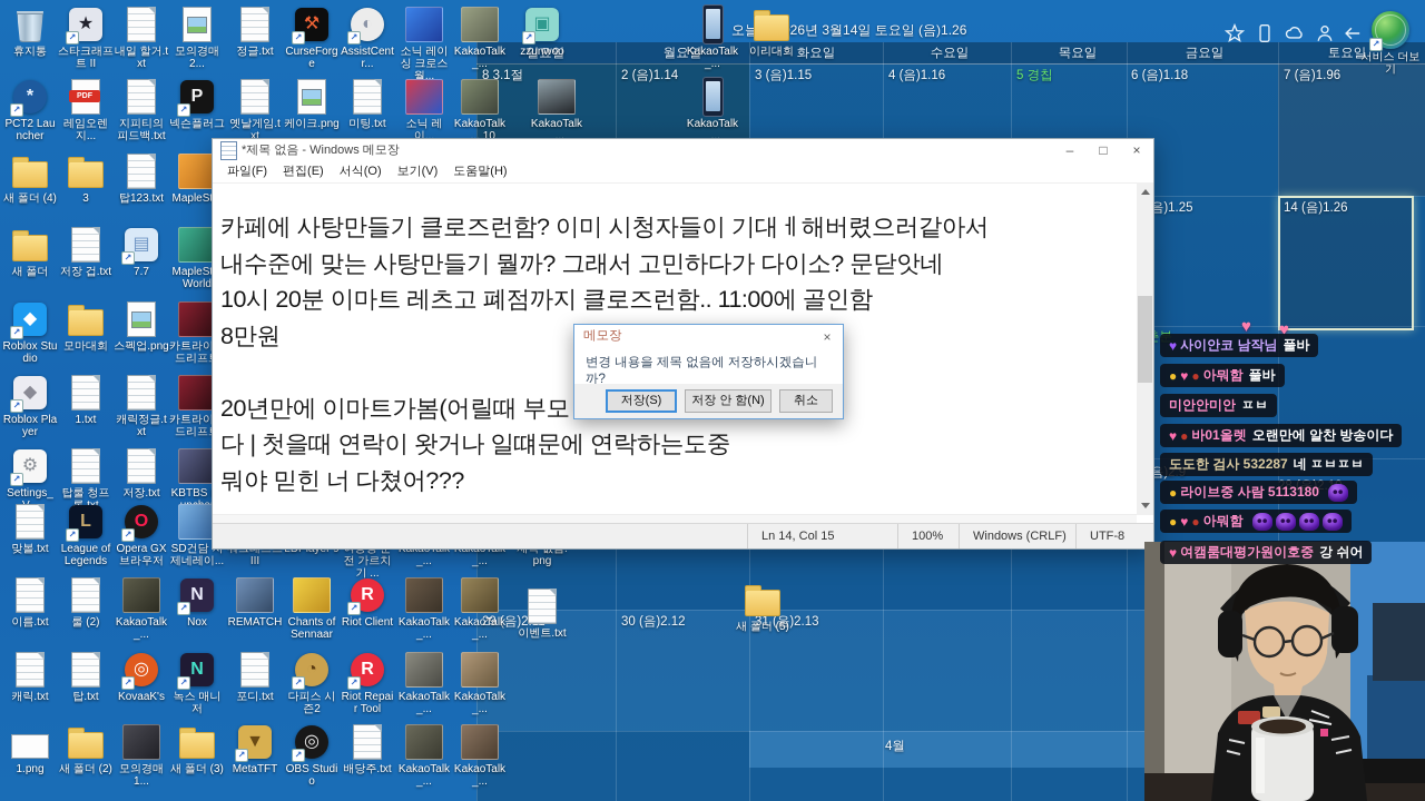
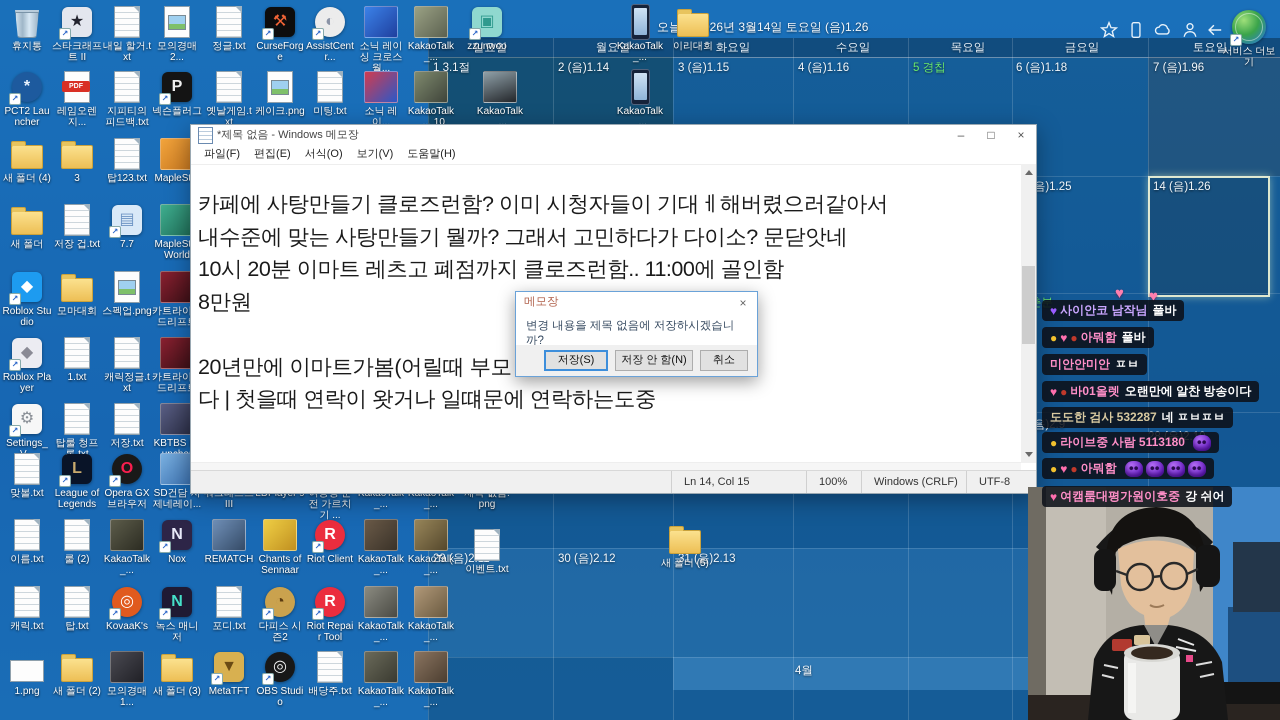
  일요일
  월요일
  화요일
  수요일
  목요일
  금요일
  토요일
- 8 3.1절
+ 1 3.1절
  2 (음)1.14
  3 (음)1.15
  4 (음)1.16
  5 경칩
  6 (음)1.18
  7 (음)1.96
  14 (음)1.26
  28 (음)2.
  30 (음)2.12
  31 (음)2.13
  4월
  오늘26년 3월14일 토요일 (음)1.26
  ↗
  서비스 더보기
  휴지통
  ★
  ↗
  스타크래프트 II
  내일 할거.txt
  모의경매2...
  정글.txt
  ⚒
  ↗
  CurseForge
  ◐
  ↗
  AssistCentr...
  소닉 레이싱 크로스월...
  KakaoTalk_...
  ▣
  ↗
  zzunwoo
  KakaoTalk_...
  이리대회
  *
  ↗
  PCT2 Launcher
  레임오렌지...
  지피티의 피드백.txt
  P
  ↗
  넥슨플러그
  옛날게임.txt
  케이크.png
  미팅.txt
  소닉 레이...
  KakaoTalk_... 10
  KakaoTalk_...
  KakaoTalk_...
  새 폴더 (4)
  3
  탑123.txt
  새 폴더
  저장 겁.txt
  ▤
  ↗
  7.7
  MapleS World
  ◆
  ↗
  Roblox Studio
  모마대회
  스펙업.png
  카트라이 드리프
  ◆
  ↗
  Roblox Player
  1.txt
  캐릭정글.txt
  카트라이 드리프
  ⚙
  ↗
  저장.txt
  맞볼.txt
  L
  ↗
  League of Legends
  O
  ↗
  Opera GX 브라우저
  SD건담 제네레이...
  이름.txt
  룰 (2)
  KakaoTalk_...
  N
  ↗
  Nox
  REMATCH
  Chants of Sennaar
  R
  ↗
  Riot Client
  KakaoTalk_...
  KakaoTalk_...
  이벤트.txt
  새 폴더 (5)
  캐릭.txt
  탑.txt
  ◎
  ↗
  KovaaK's
  N
  ↗
  녹스 매니저
  포디.txt
  ◔
  ↗
  다피스 시즌2
  R
  ↗
  Riot Repair Tool
  KakaoTalk_...
  KakaoTalk_...
  1.png
  새 폴더 (2)
  모의경매1...
  새 폴더 (3)
  ▼
  ↗
  MetaTFT
  ◎
  ↗
  OBS Studio
  배당주.txt
  KakaoTalk_...
  KakaoTalk_...
  *제목 없음 - Windows 메모장
  –
  □
  ×
  파일(F)
  편집(E)
  서식(O)
  보기(V)
  도움말(H)
  카페에 사탕만들기 클로즈런함? 이미 시청자들이 기대ㅔ해버렸으러같아서
  내수준에 맞는 사탕만들기 뭘까? 그래서 고민하다가 다이소? 문닫앗네
  10시 20분 이마트 레츠고 폐점까지 클로즈런함.. 11:00에 골인함
  8만원
  20년만에 이마트가봄(어릴때 부모
  다 | 첫을때 연락이 왓거나 일떄문에 연락하는도중
- 뭐야 믿힌 너 다쳤어???
  Ln 14, Col 15
  100%
  Windows (CRLF)
  UTF-8
  ♥
  ♥
  ♥
  사이안코 남작님
  풀바
  ●
  ♥
  ●
  아뭐함
  풀바
  미안안미안
  ㅍㅂ
  ♥
  ●
  바01올렛
  오랜만에 알찬 방송이다
  도도한 검사 532287
  네 ㅍㅂㅍㅂ
  ●
  라이브중 사람 5113180
  ●
  ♥
  ●
  아뭐함
  ♥
  여캠룸대평가원이호중
  강 쉬어
  메모장
  ×
  변경 내용을 제목 없음에 저장하시겠습니까?
  저장(S)
  저장 안 함(N)
  취소
